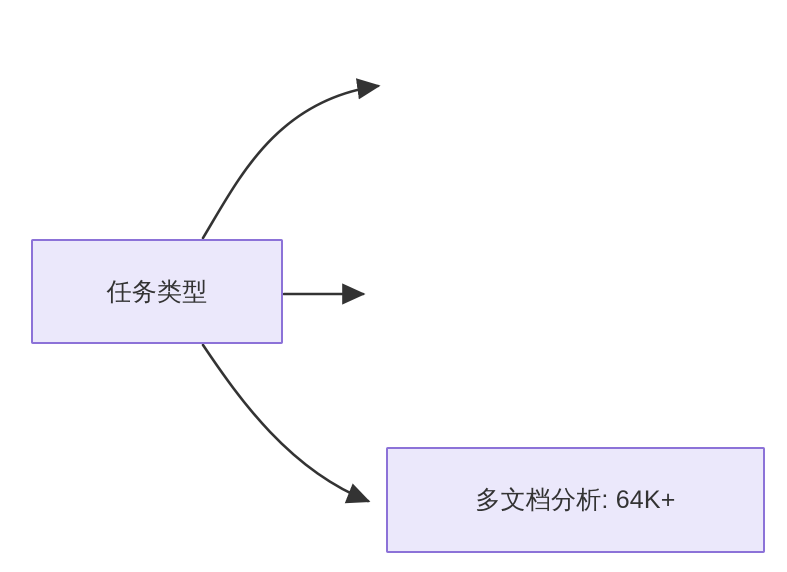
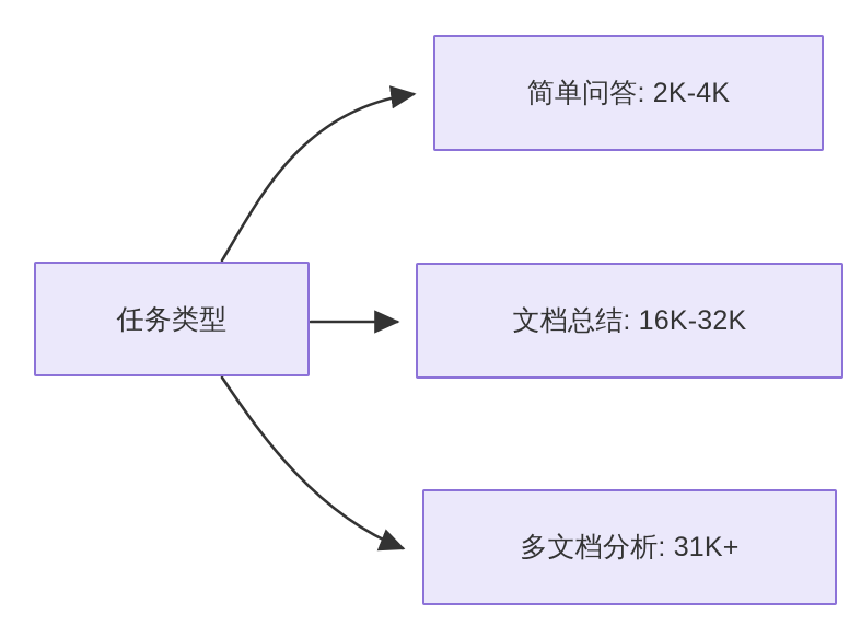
  任务类型
+ 简单问答: 2K-4K
+ 文档总结: 16K-32K
- 多文档分析: 64K+
+ 多文档分析: 31K+
